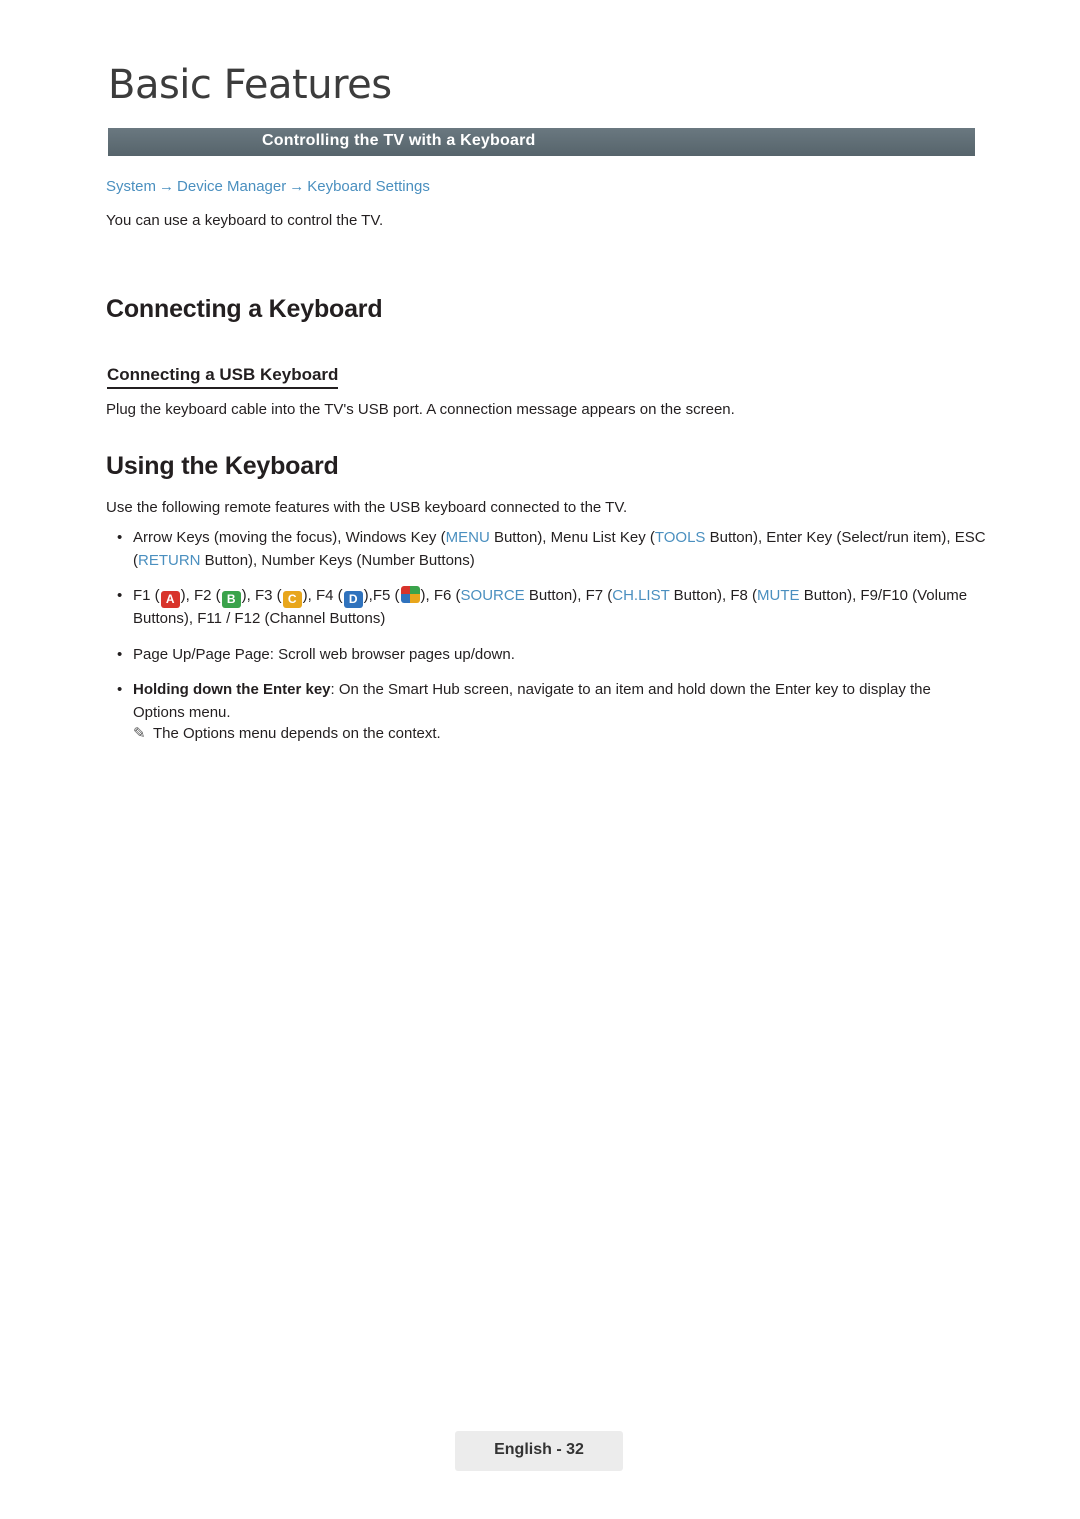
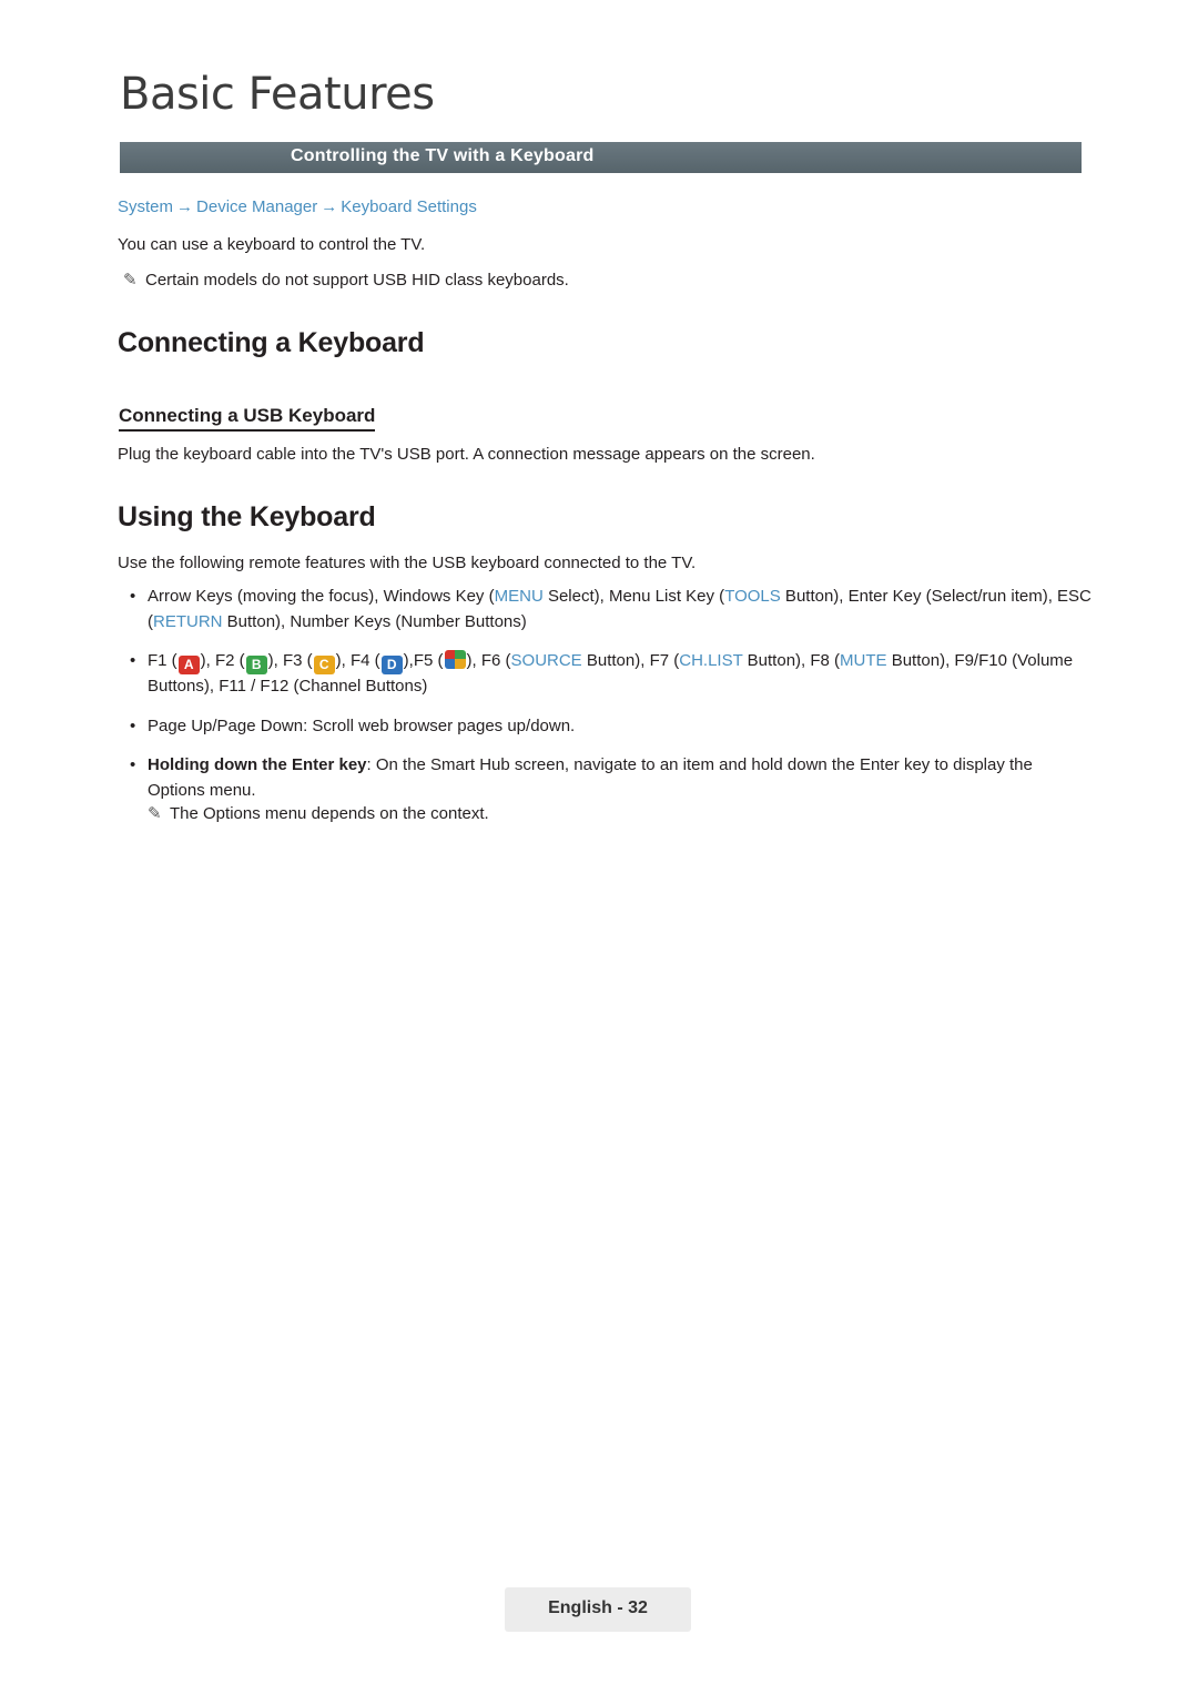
  Basic Features
  Controlling the TV with a Keyboard
  System → Device Manager → Keyboard Settings
  You can use a keyboard to control the TV.
+ ✎ Certain models do not support USB HID class keyboards.
  Connecting a Keyboard
  Connecting a USB Keyboard
  Plug the keyboard cable into the TV's USB port. A connection message appears on the screen.
  Using the Keyboard
  Use the following remote features with the USB keyboard connected to the TV.
  •
- Arrow Keys (moving the focus), Windows Key (MENU Button), Menu List Key (TOOLS Button), Enter Key (Select/run item), ESC (RETURN Button), Number Keys (Number Buttons)
+ Arrow Keys (moving the focus), Windows Key (MENU Select), Menu List Key (TOOLS Button), Enter Key (Select/run item), ESC (RETURN Button), Number Keys (Number Buttons)
  •
  F1 ( A ), F2 ( B ), F3 ( C ), F4 ( D ),F5 ( ), F6 (SOURCE Button), F7 (CH.LIST Button), F8 (MUTE Button), F9/F10 (Volume Buttons), F11 / F12 (Channel Buttons)
  •
- Page Up/Page Page: Scroll web browser pages up/down.
+ Page Up/Page Down: Scroll web browser pages up/down.
  •
  Holding down the Enter key: On the Smart Hub screen, navigate to an item and hold down the Enter key to display the Options menu.
  ✎ The Options menu depends on the context.
  English - 32
